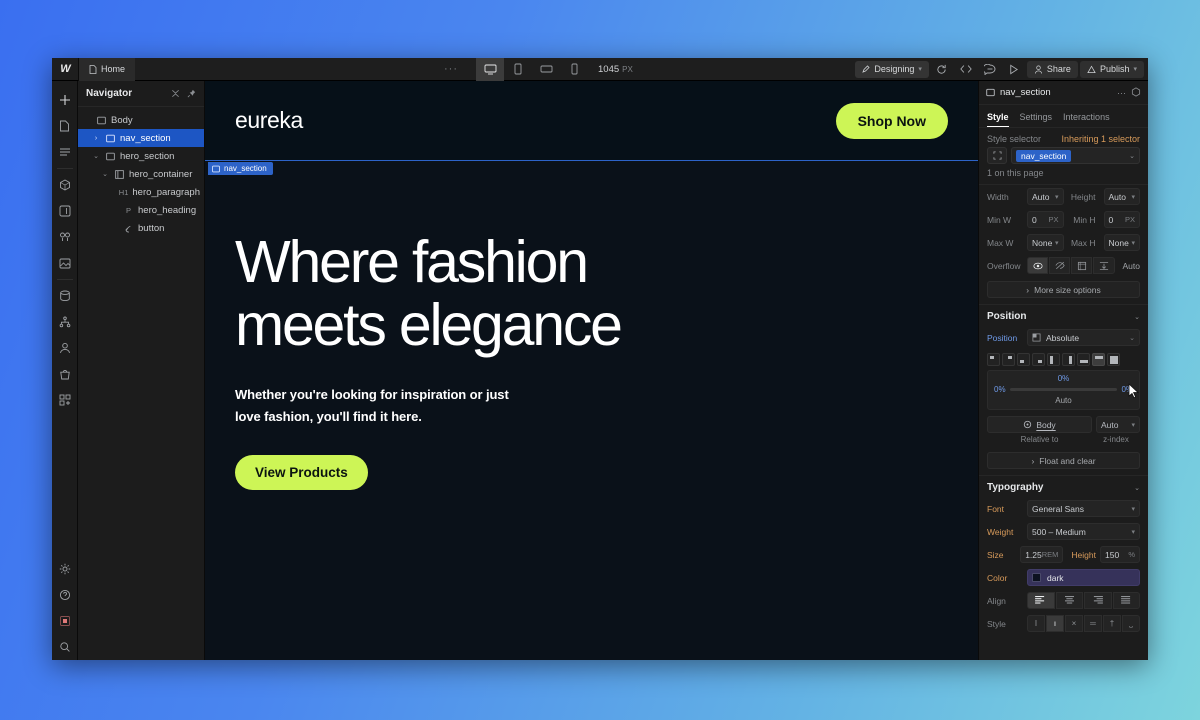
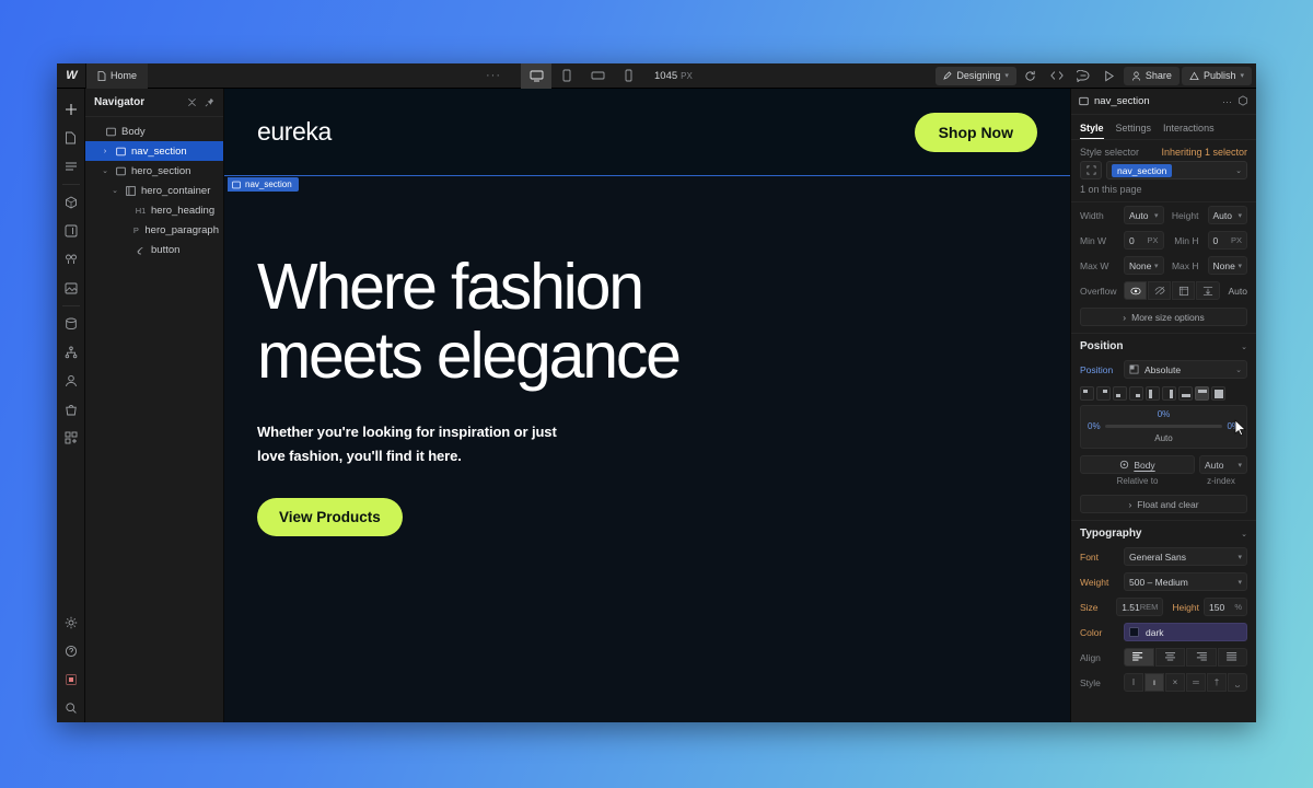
  W
  Home
  ···
  1045
  PX
  Designing
  Share
  Publish
  Navigator
  Body
  nav_section
  hero_section
  hero_container
  H1
- hero_paragraph
+ hero_heading
  P
- hero_heading
+ hero_paragraph
  button
  eureka
  Shop Now
  nav_section
  Where fashion
  meets elegance
  Whether you're looking for inspiration or just
  love fashion, you'll find it here.
  View Products
  nav_section
  ···
  Style
  Settings
  Interactions
  Style selector
  Inheriting 1 selector
  nav_section
  1 on this page
  Width
  Auto
  Height
  Auto
  Min W
  0
  PX
  Min H
  0
  PX
  Max W
  None
  Max H
  None
  Overflow
  Auto
  ›
  More size options
  Position
  Position
  Absolute
  0%
  0%
  Auto
  Body
  Auto
  Relative to
  z-index
  ›
  Float and clear
  Typography
  Font
  General Sans
  Weight
  500 – Medium
  Size
- 1.25
+ 1.51
  REM
  Height
  150
  %
  Color
  dark
  Align
  Style
  I
  ı
  ×
  ═
  †
  ⎵
